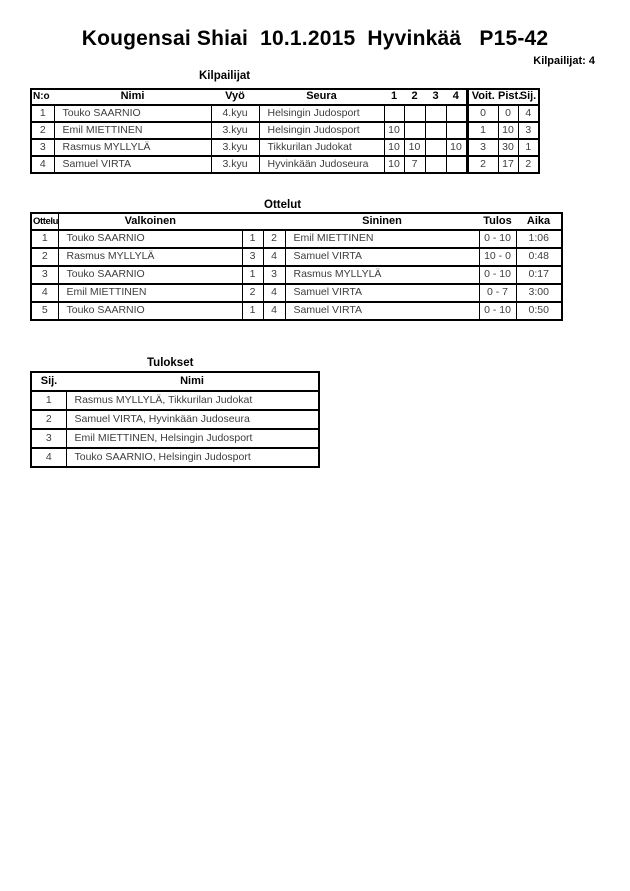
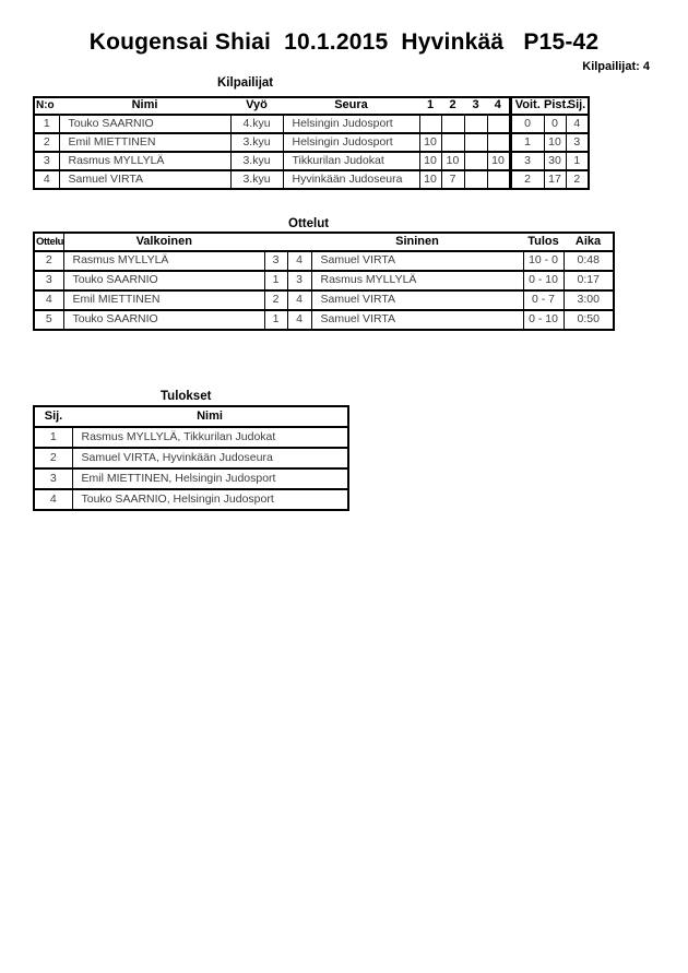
  Kougensai Shiai 10.1.2015 Hyvinkää P15-42
  Kilpailijat: 4
  Kilpailijat
  N:o	Nimi	Vyö	Seura	1	2	3	4	Voit.	Pist	Sij.
  1	Touko SAARNIO	4.kyu	Helsingin Judosport					0	0	4
  2	Emil MIETTINEN	3.kyu	Helsingin Judosport	10				1	10	3
  3	Rasmus MYLLYLÄ	3.kyu	Tikkurilan Judokat	10	10		10	3	30	1
  4	Samuel VIRTA	3.kyu	Hyvinkään Judoseura	10	7			2	17	2
  Ottelut
  Ottelu	Valkoinen			Sininen	Tulos	Aika
- 1	Touko SAARNIO	1	2	Emil MIETTINEN	0 - 10	1:06
  2	Rasmus MYLLYLÄ	3	4	Samuel VIRTA	10 - 0	0:48
  3	Touko SAARNIO	1	3	Rasmus MYLLYLÄ	0 - 10	0:17
  4	Emil MIETTINEN	2	4	Samuel VIRTA	0 - 7	3:00
  5	Touko SAARNIO	1	4	Samuel VIRTA	0 - 10	0:50
  Tulokset
  Sij.	Nimi
  1	Rasmus MYLLYLÄ, Tikkurilan Judokat
  2	Samuel VIRTA, Hyvinkään Judoseura
  3	Emil MIETTINEN, Helsingin Judosport
  4	Touko SAARNIO, Helsingin Judosport
